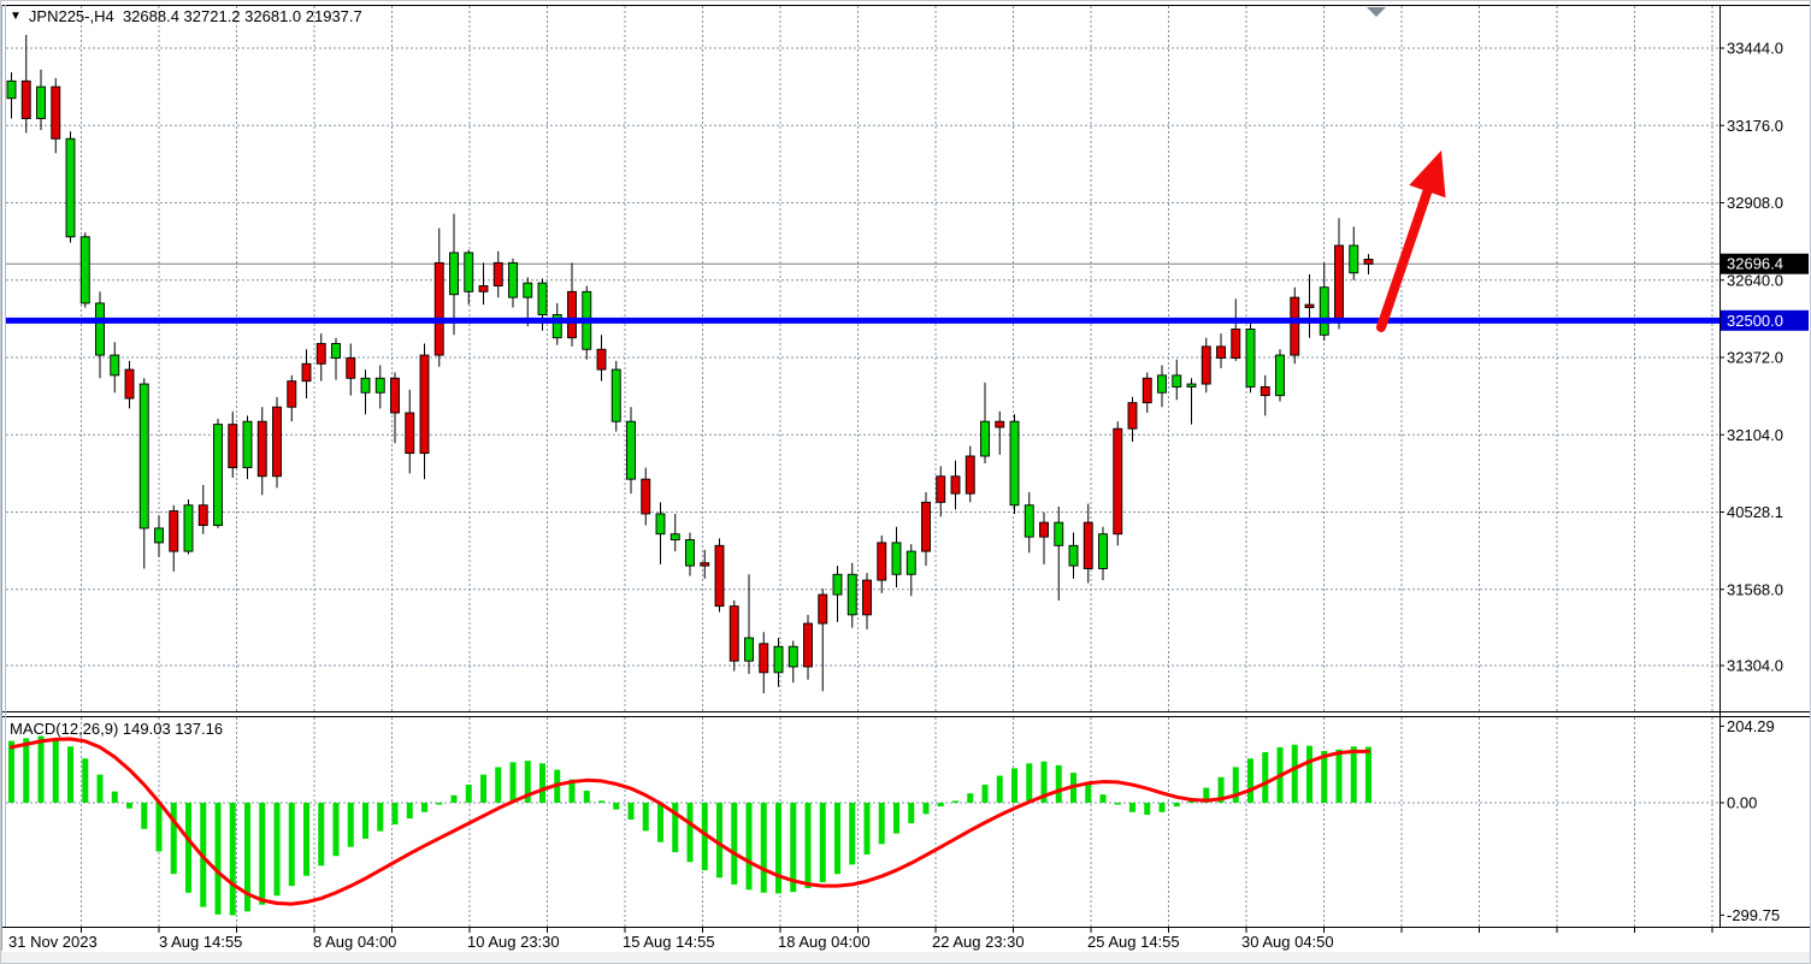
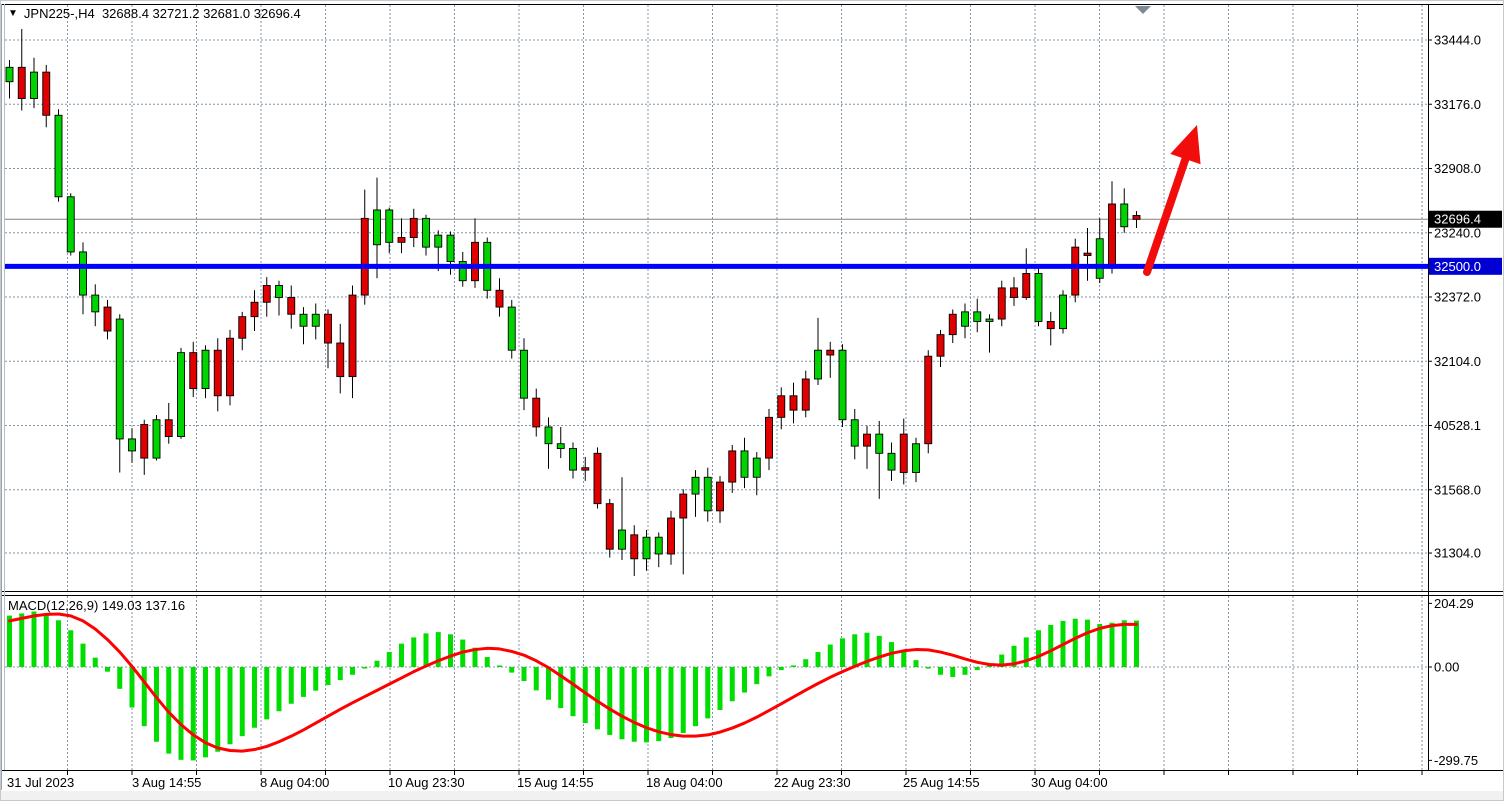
  33444.0
  33176.0
  32908.0
- 32640.0
+ 23240.0
  32372.0
  32104.0
  40528.1
  31568.0
  31304.0
  204.29
  0.00
  -299.75
- 31 Nov 2023
+ 31 Jul 2023
  3 Aug 14:55
  8 Aug 04:00
  10 Aug 23:30
  15 Aug 14:55
  18 Aug 04:00
  22 Aug 23:30
  25 Aug 14:55
- 30 Aug 04:50
+ 30 Aug 04:00
  32696.4
  32500.0
  ▼
- JPN225-,H4 32688.4 32721.2 32681.0 21937.7
+ JPN225-,H4 32688.4 32721.2 32681.0 32696.4
  MACD(12,26,9) 149.03 137.16
